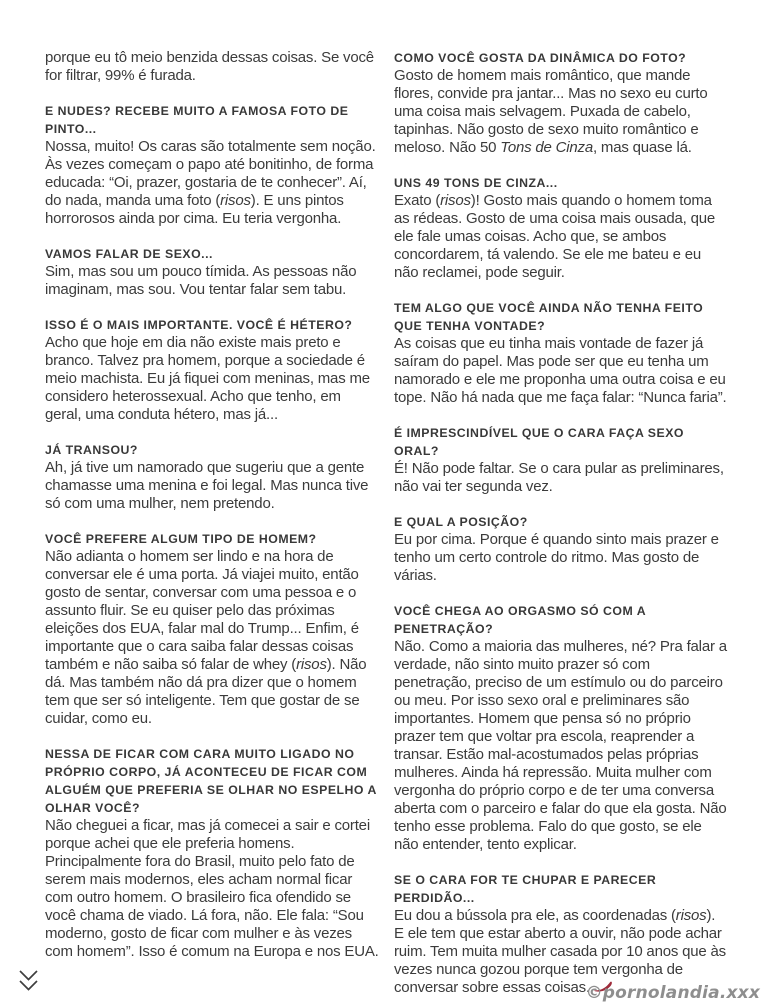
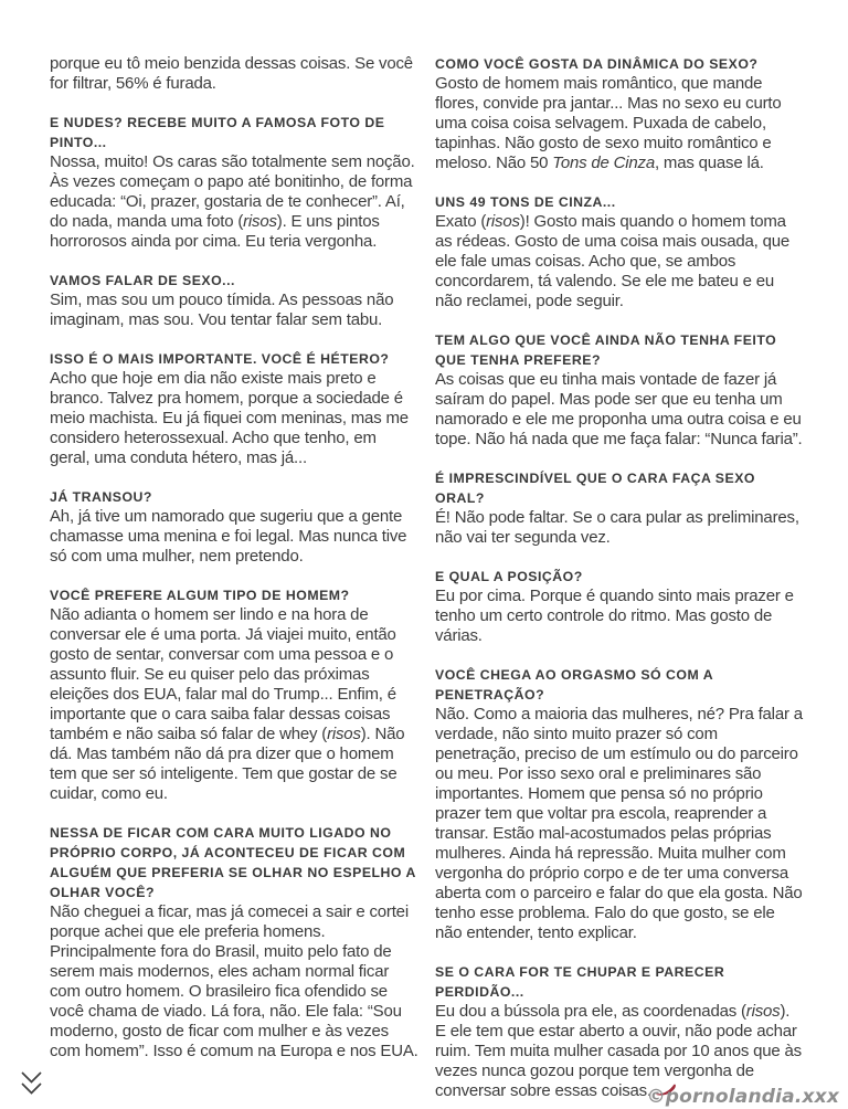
- porque eu tô meio benzida dessas coisas. Se você for filtrar, 99% é furada.
+ porque eu tô meio benzida dessas coisas. Se você for filtrar, 56% é furada.
  E NUDES? RECEBE MUITO A FAMOSA FOTO DE PINTO...
  Nossa, muito! Os caras são totalmente sem noção. Às vezes começam o papo até bonitinho, de forma educada: “Oi, prazer, gostaria de te conhecer”. Aí, do nada, manda uma foto (risos). E uns pintos horrorosos ainda por cima. Eu teria vergonha.
  VAMOS FALAR DE SEXO...
  Sim, mas sou um pouco tímida. As pessoas não imaginam, mas sou. Vou tentar falar sem tabu.
  ISSO É O MAIS IMPORTANTE. VOCÊ É HÉTERO?
  Acho que hoje em dia não existe mais preto e branco. Talvez pra homem, porque a sociedade é meio machista. Eu já fiquei com meninas, mas me considero heterossexual. Acho que tenho, em geral, uma conduta hétero, mas já...
  JÁ TRANSOU?
  Ah, já tive um namorado que sugeriu que a gente chamasse uma menina e foi legal. Mas nunca tive só com uma mulher, nem pretendo.
  VOCÊ PREFERE ALGUM TIPO DE HOMEM?
  Não adianta o homem ser lindo e na hora de conversar ele é uma porta. Já viajei muito, então gosto de sentar, conversar com uma pessoa e o assunto fluir. Se eu quiser pelo das próximas eleições dos EUA, falar mal do Trump... Enfim, é importante que o cara saiba falar dessas coisas também e não saiba só falar de whey (risos). Não dá. Mas também não dá pra dizer que o homem tem que ser só inteligente. Tem que gostar de se cuidar, como eu.
  NESSA DE FICAR COM CARA MUITO LIGADO NO PRÓPRIO CORPO, JÁ ACONTECEU DE FICAR COM ALGUÉM QUE PREFERIA SE OLHAR NO ESPELHO A OLHAR VOCÊ?
  Não cheguei a ficar, mas já comecei a sair e cortei porque achei que ele preferia homens. Principalmente fora do Brasil, muito pelo fato de serem mais modernos, eles acham normal ficar com outro homem. O brasileiro fica ofendido se você chama de viado. Lá fora, não. Ele fala: “Sou moderno, gosto de ficar com mulher e às vezes com homem”. Isso é comum na Europa e nos EUA.
- COMO VOCÊ GOSTA DA DINÂMICA DO FOTO?
+ COMO VOCÊ GOSTA DA DINÂMICA DO SEXO?
- Gosto de homem mais romântico, que mande flores, convide pra jantar... Mas no sexo eu curto uma coisa mais selvagem. Puxada de cabelo, tapinhas. Não gosto de sexo muito romântico e meloso. Não 50 Tons de Cinza, mas quase lá.
+ Gosto de homem mais romântico, que mande flores, convide pra jantar... Mas no sexo eu curto uma coisa coisa selvagem. Puxada de cabelo, tapinhas. Não gosto de sexo muito romântico e meloso. Não 50 Tons de Cinza, mas quase lá.
  UNS 49 TONS DE CINZA...
  Exato (risos)! Gosto mais quando o homem toma as rédeas. Gosto de uma coisa mais ousada, que ele fale umas coisas. Acho que, se ambos concordarem, tá valendo. Se ele me bateu e eu não reclamei, pode seguir.
- TEM ALGO QUE VOCÊ AINDA NÃO TENHA FEITO QUE TENHA VONTADE?
+ TEM ALGO QUE VOCÊ AINDA NÃO TENHA FEITO QUE TENHA PREFERE?
  As coisas que eu tinha mais vontade de fazer já saíram do papel. Mas pode ser que eu tenha um namorado e ele me proponha uma outra coisa e eu tope. Não há nada que me faça falar: “Nunca faria”.
  É IMPRESCINDÍVEL QUE O CARA FAÇA SEXO ORAL?
  É! Não pode faltar. Se o cara pular as preliminares, não vai ter segunda vez.
  E QUAL A POSIÇÃO?
  Eu por cima. Porque é quando sinto mais prazer e tenho um certo controle do ritmo. Mas gosto de várias.
  VOCÊ CHEGA AO ORGASMO SÓ COM A PENETRAÇÃO?
  Não. Como a maioria das mulheres, né? Pra falar a verdade, não sinto muito prazer só com penetração, preciso de um estímulo ou do parceiro ou meu. Por isso sexo oral e preliminares são importantes. Homem que pensa só no próprio prazer tem que voltar pra escola, reaprender a transar. Estão mal-acostumados pelas próprias mulheres. Ainda há repressão. Muita mulher com vergonha do próprio corpo e de ter uma conversa aberta com o parceiro e falar do que ela gosta. Não tenho esse problema. Falo do que gosto, se ele não entender, tento explicar.
  SE O CARA FOR TE CHUPAR E PARECER PERDIDÃO...
  Eu dou a bússola pra ele, as coordenadas (risos). E ele tem que estar aberto a ouvir, não pode achar ruim. Tem muita mulher casada por 10 anos que às vezes nunca gozou porque tem vergonha de conversar sobre essas coisas.
  ©pornolandia.xxx
